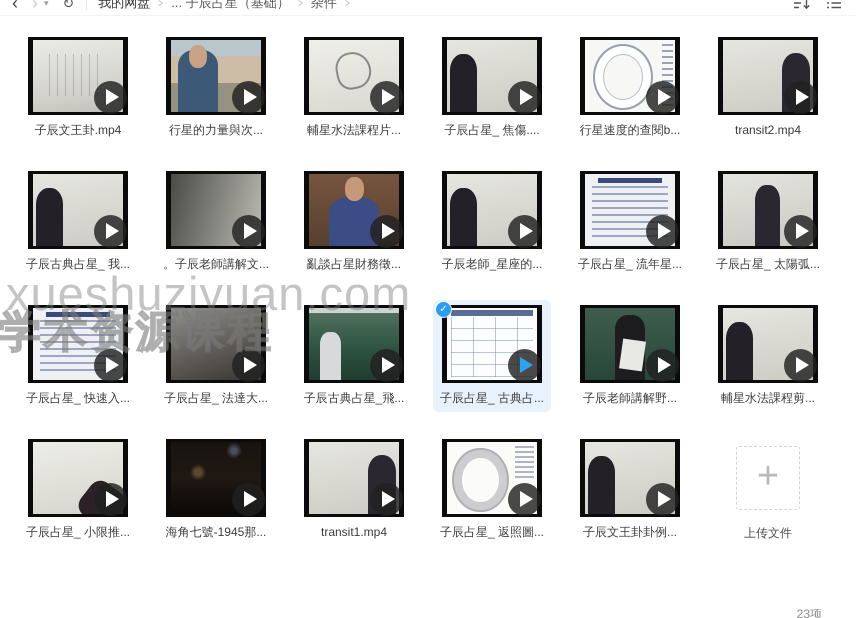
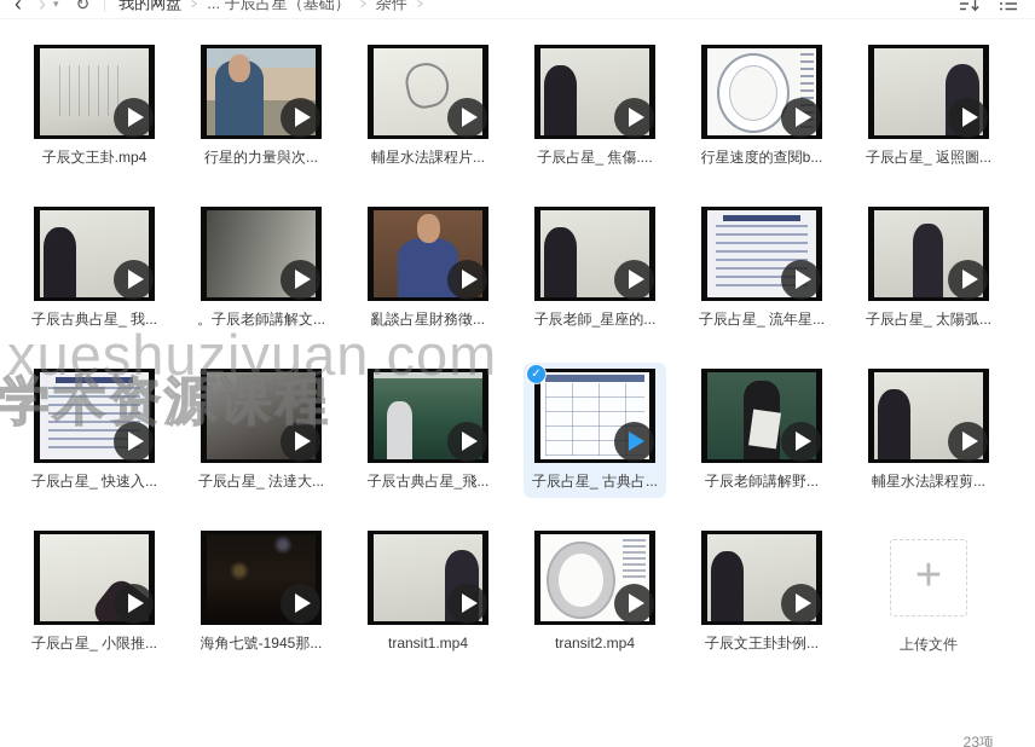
  ‹
  ›
  ▾
  ↻
  我的网盘
  >
  ... 子辰占星（基础）
  >
  杂件
  >
  子辰文王卦.mp4
  行星的力量與次...
  輔星水法課程片...
  子辰占星_ 焦傷....
  行星速度的查閱b...
- transit2.mp4
+ 子辰占星_ 返照圖...
  子辰古典占星_ 我...
  。子辰老師講解文...
  亂談占星財務徵...
  子辰老師_星座的...
  子辰占星_ 流年星...
  子辰占星_ 太陽弧...
  子辰占星_ 快速入...
  子辰占星_ 法達大...
  子辰古典占星_飛...
  ✓
  子辰占星_ 古典占...
  子辰老師講解野...
  輔星水法課程剪...
  子辰占星_ 小限推...
  海角七號-1945那...
  transit1.mp4
- 子辰占星_ 返照圖...
+ transit2.mp4
  子辰文王卦卦例...
  +
  上传文件
  xueshuziyuan.com
  学术资源课程
  23项
